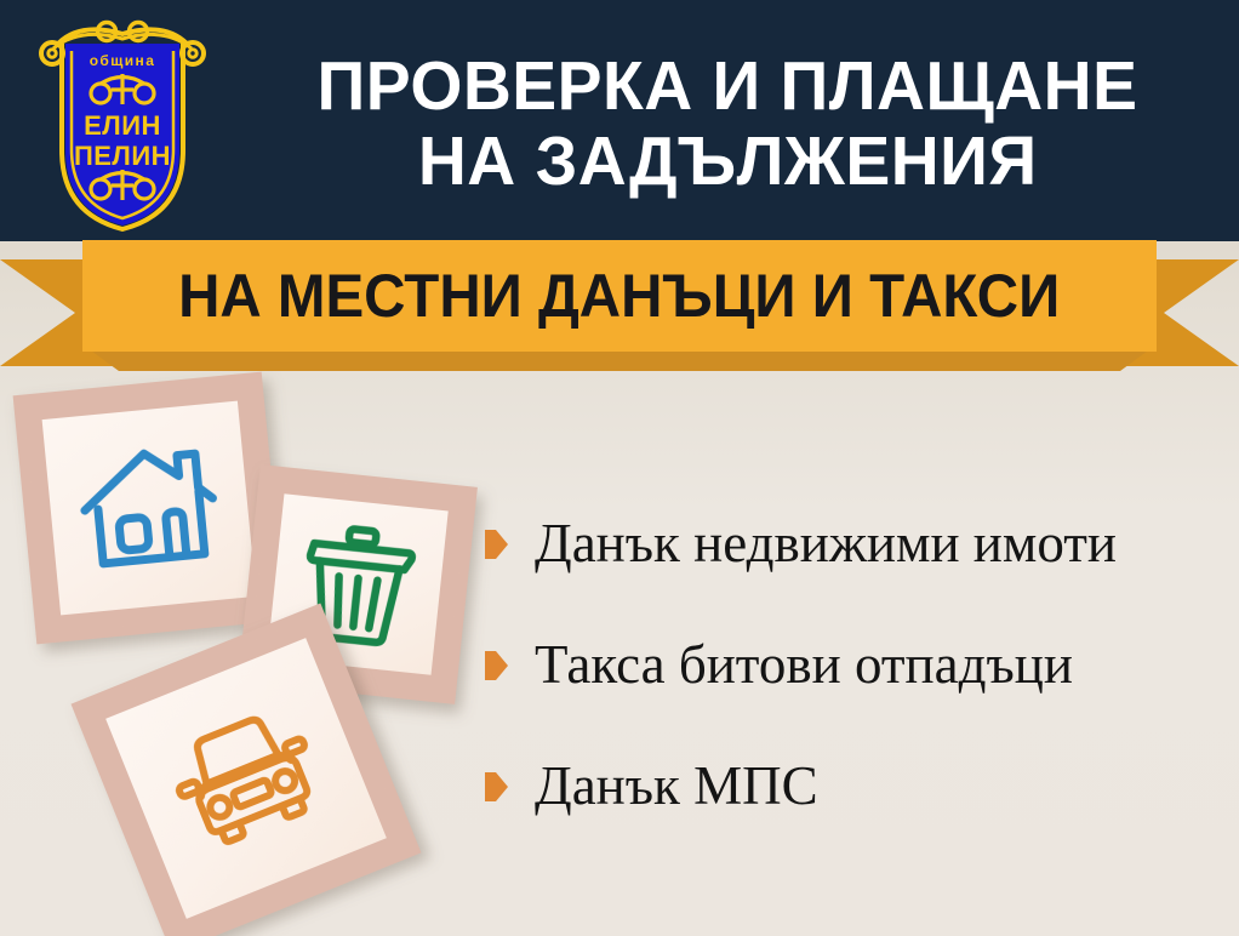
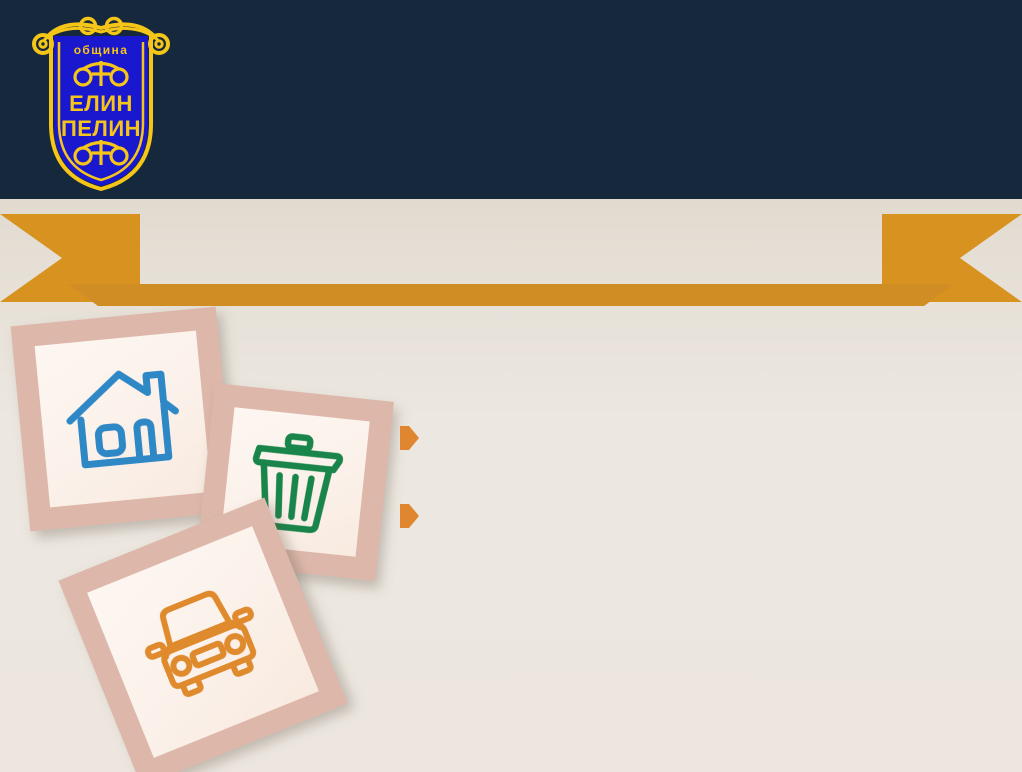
  община
  ЕЛИН
  ПЕЛИН
- ПРОВЕРКА И ПЛАЩАНЕ
- НА ЗАДЪЛЖЕНИЯ
- НА МЕСТНИ ДАНЪЦИ И ТАКСИ
- Данък недвижими имоти
- Такса битови отпадъци
- Данък МПС
